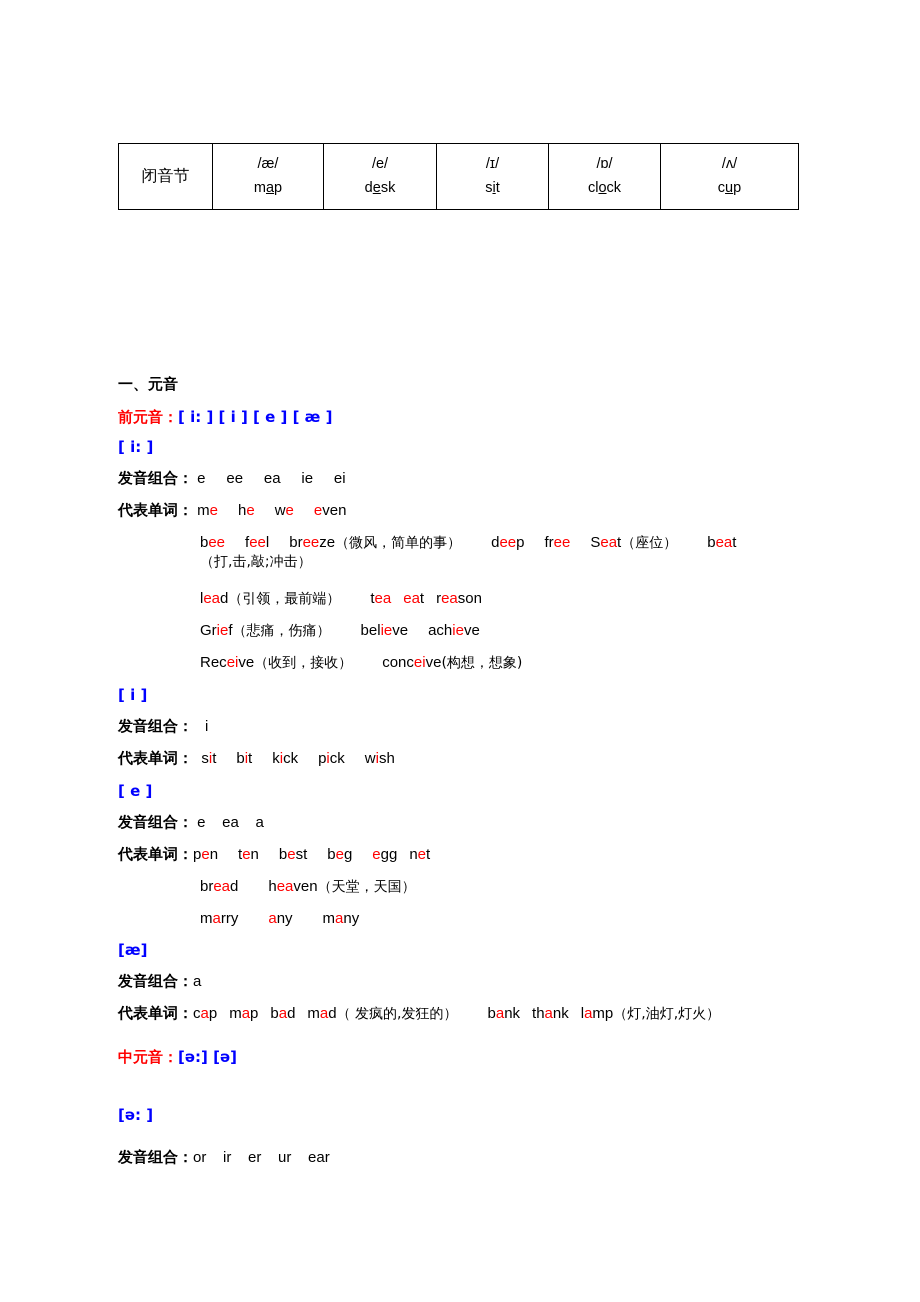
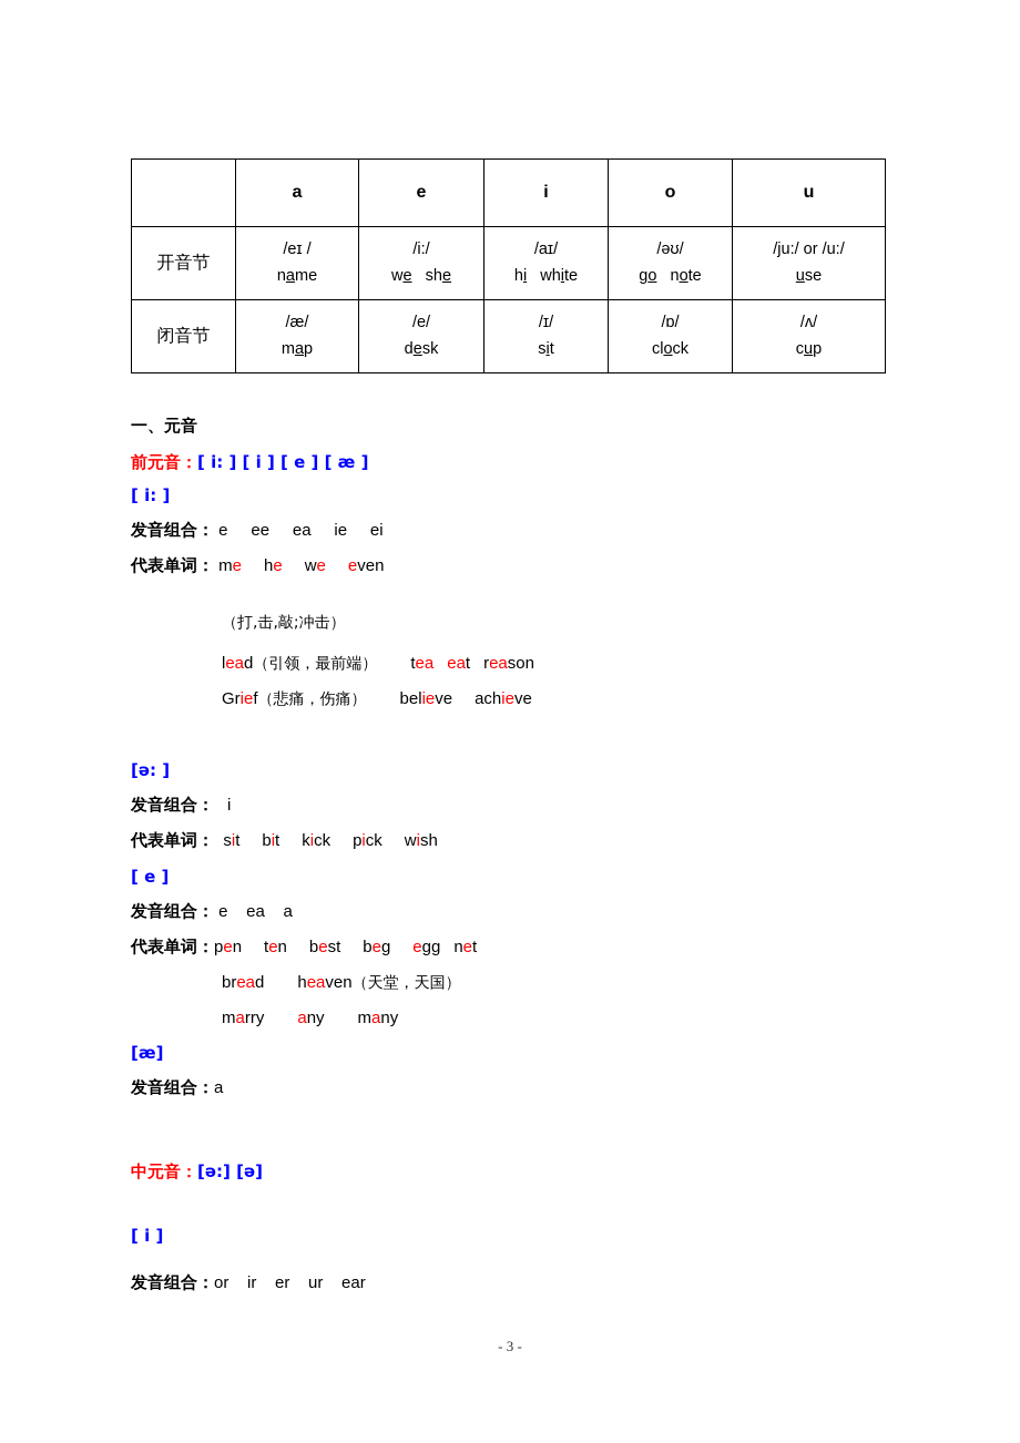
+ 	a	e	i	o	u
+ 开音节	/eɪ / name	/i:/ we she	/aɪ/ hi white	/əʊ/ go note	/ju:/ or /u:/ use
  闭音节	/æ/ map	/e/ desk	/ɪ/ sit	/ɒ/ clock	/ʌ/ cup
  一、元音
  前元音：[ i: ] [ i ] [ e ] [ æ ]
  [ i: ]
  发音组合： e ee ea ie ei
  代表单词： me he we even
- bee feel breeze（微风，简单的事） deep free Seat（座位） beat
  （打,击,敲;冲击）
  lead（引领，最前端） tea eat reason
  Grief（悲痛，伤痛） believe achieve
- Receive（收到，接收） conceive(构想，想象)
- [ i ]
+ [ə: ]
  发音组合： i
  代表单词： sit bit kick pick wish
  [ e ]
  发音组合： e ea a
  代表单词：pen ten best beg egg net
  bread heaven（天堂，天国）
  marry any many
  [æ]
  发音组合：a
- 代表单词：cap map bad mad（ 发疯的,发狂的） bank thank lamp（灯,油灯,灯火）
  中元音：[ə:] [ə]
- [ə: ]
+ [ i ]
  发音组合：or ir er ur ear
+ - 3 -
